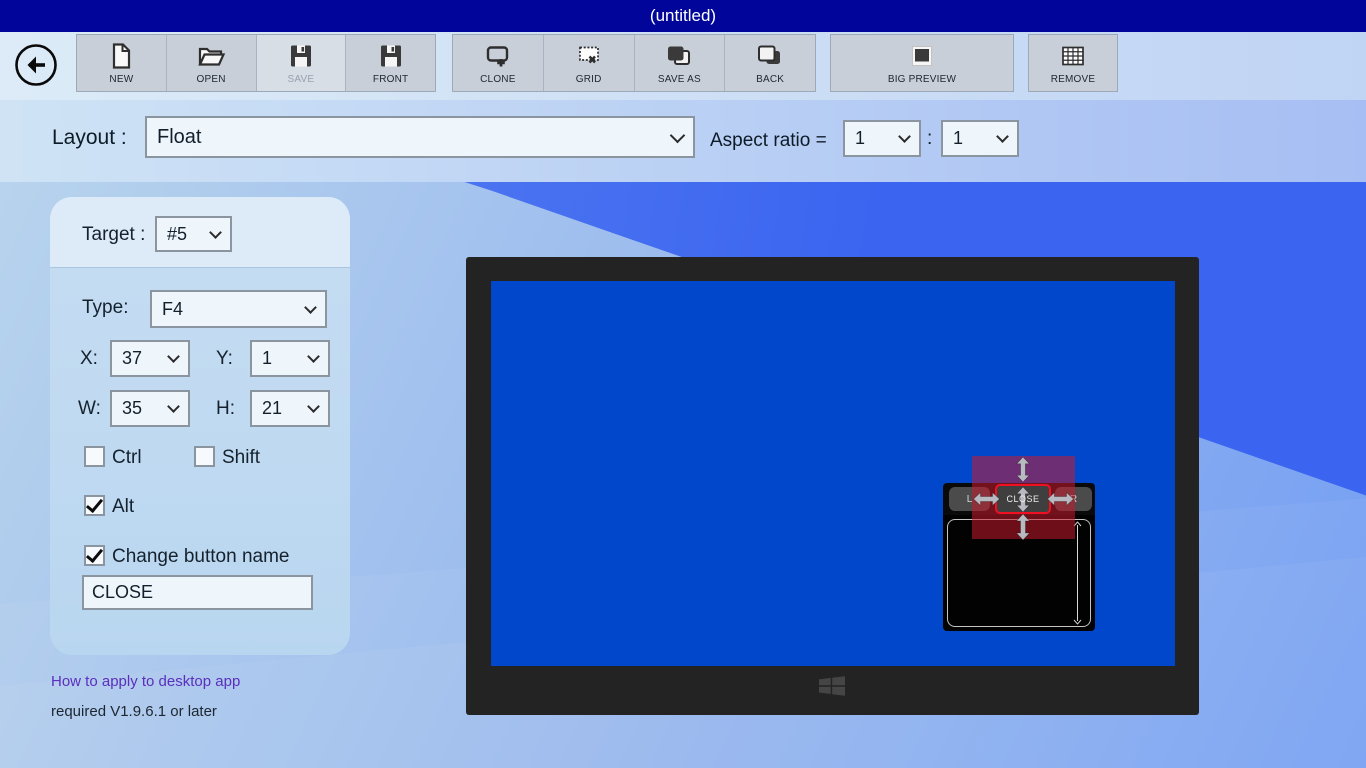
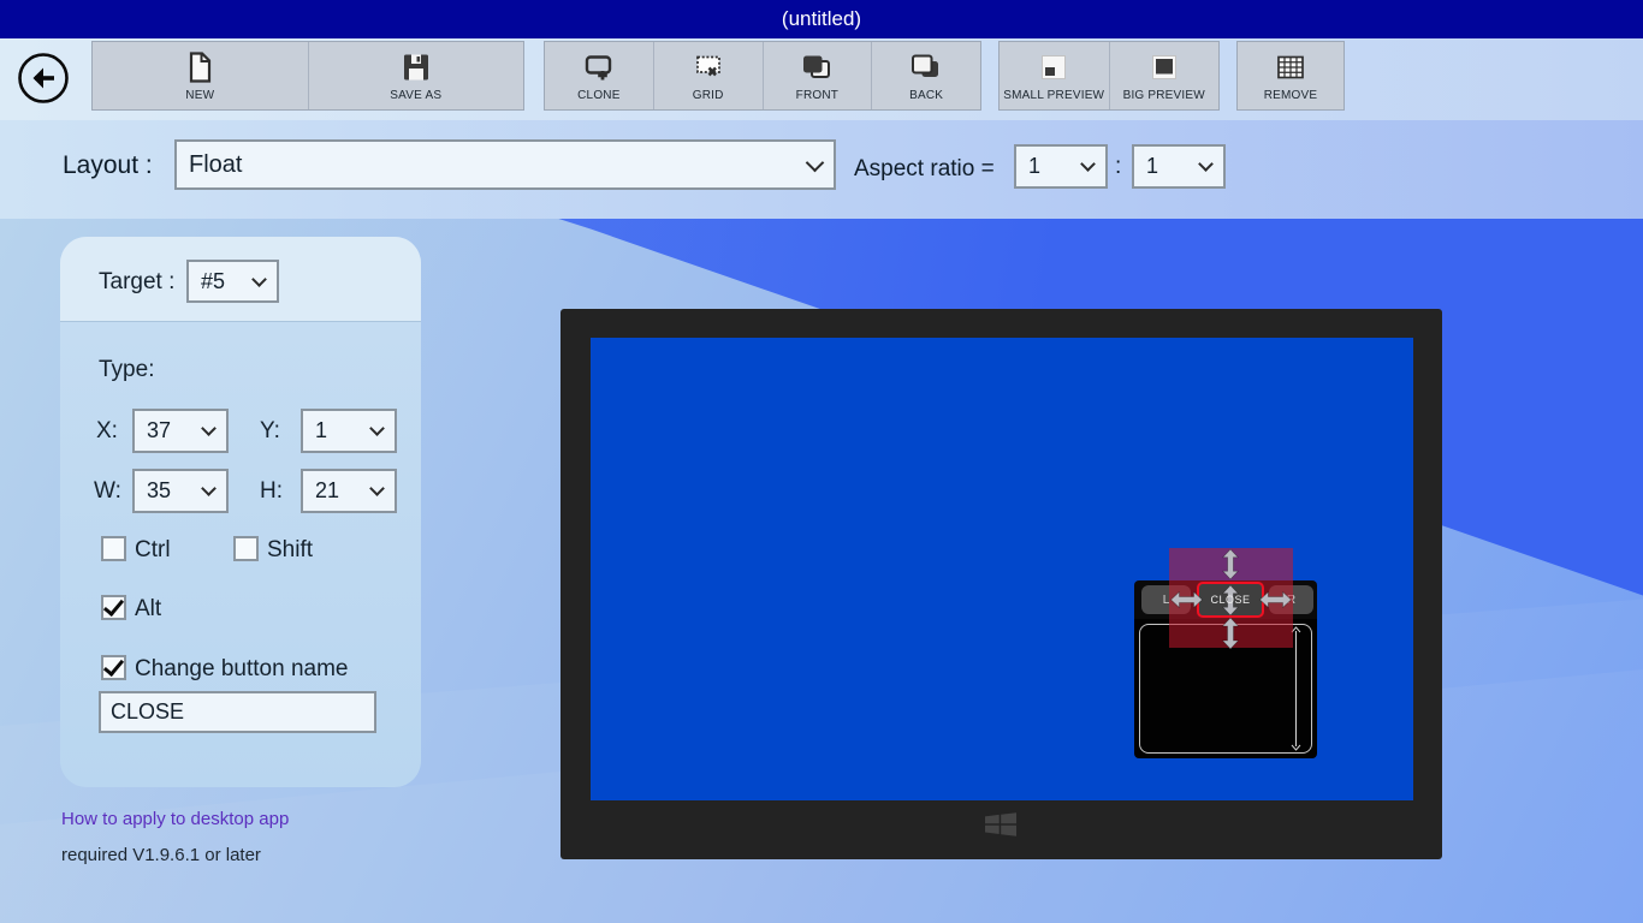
  (untitled)
  NEW
- OPEN
- SAVE
- FRONT
+ SAVE AS
  CLONE
  GRID
- SAVE AS
+ FRONT
  BACK
+ SMALL PREVIEW
  BIG PREVIEW
  REMOVE
  Layout :
  Float
  Aspect ratio =
  1
  :
  1
  Target :
  #5
  Type:
- F4
  X:
  37
  Y:
  1
  W:
  35
  H:
  21
  Ctrl
  Shift
  Alt
  Change button name
  CLOSE
  How to apply to desktop app
  required V1.9.6.1 or later
  L
  CLOSE
